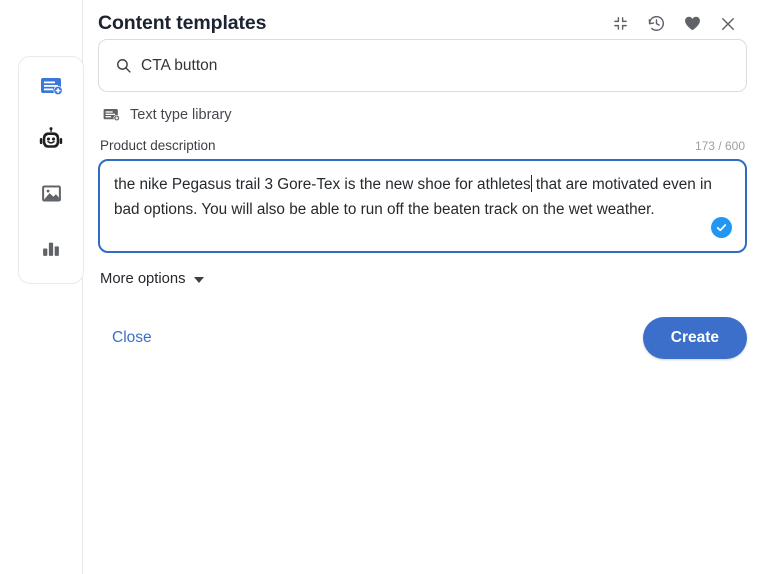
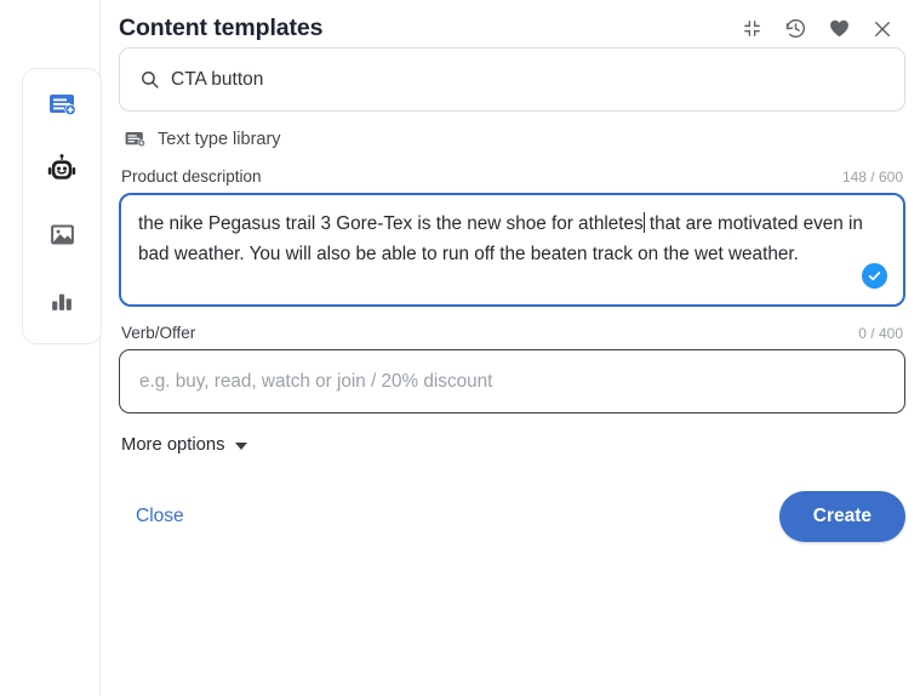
  Content templates
  CTA button
  Text type library
  Product description
- 173 / 600
+ 148 / 600
- the nike Pegasus trail 3 Gore-Tex is the new shoe for athletes that are motivated even in bad options. You will also be able to run off the beaten track on the wet weather.
+ the nike Pegasus trail 3 Gore-Tex is the new shoe for athletes that are motivated even in bad weather. You will also be able to run off the beaten track on the wet weather.
+ Verb/Offer
+ 0 / 400
+ e.g. buy, read, watch or join / 20% discount
  More options
  Close
  Create
